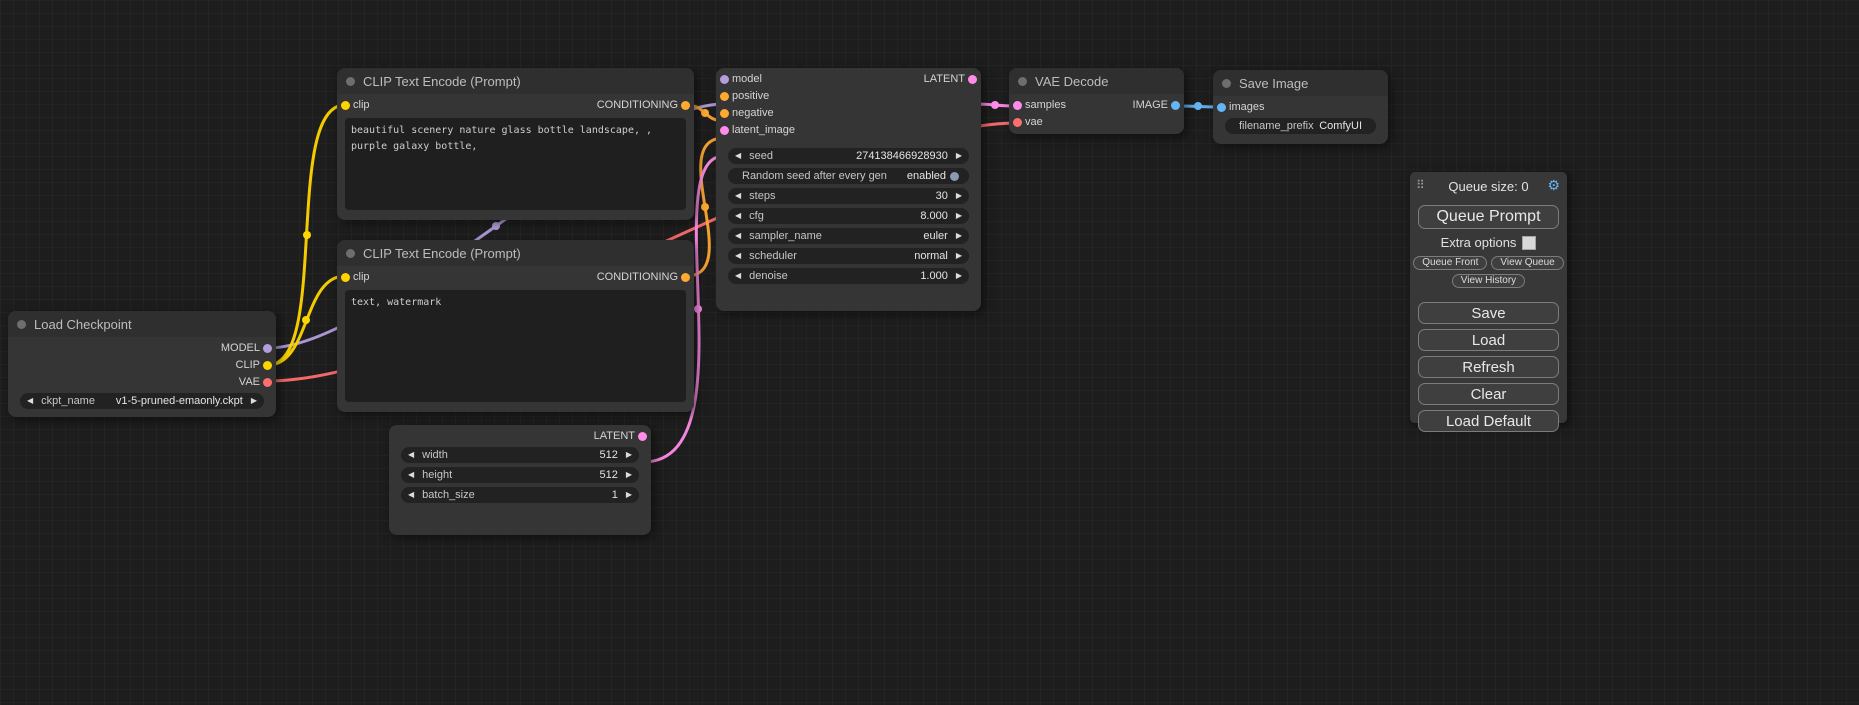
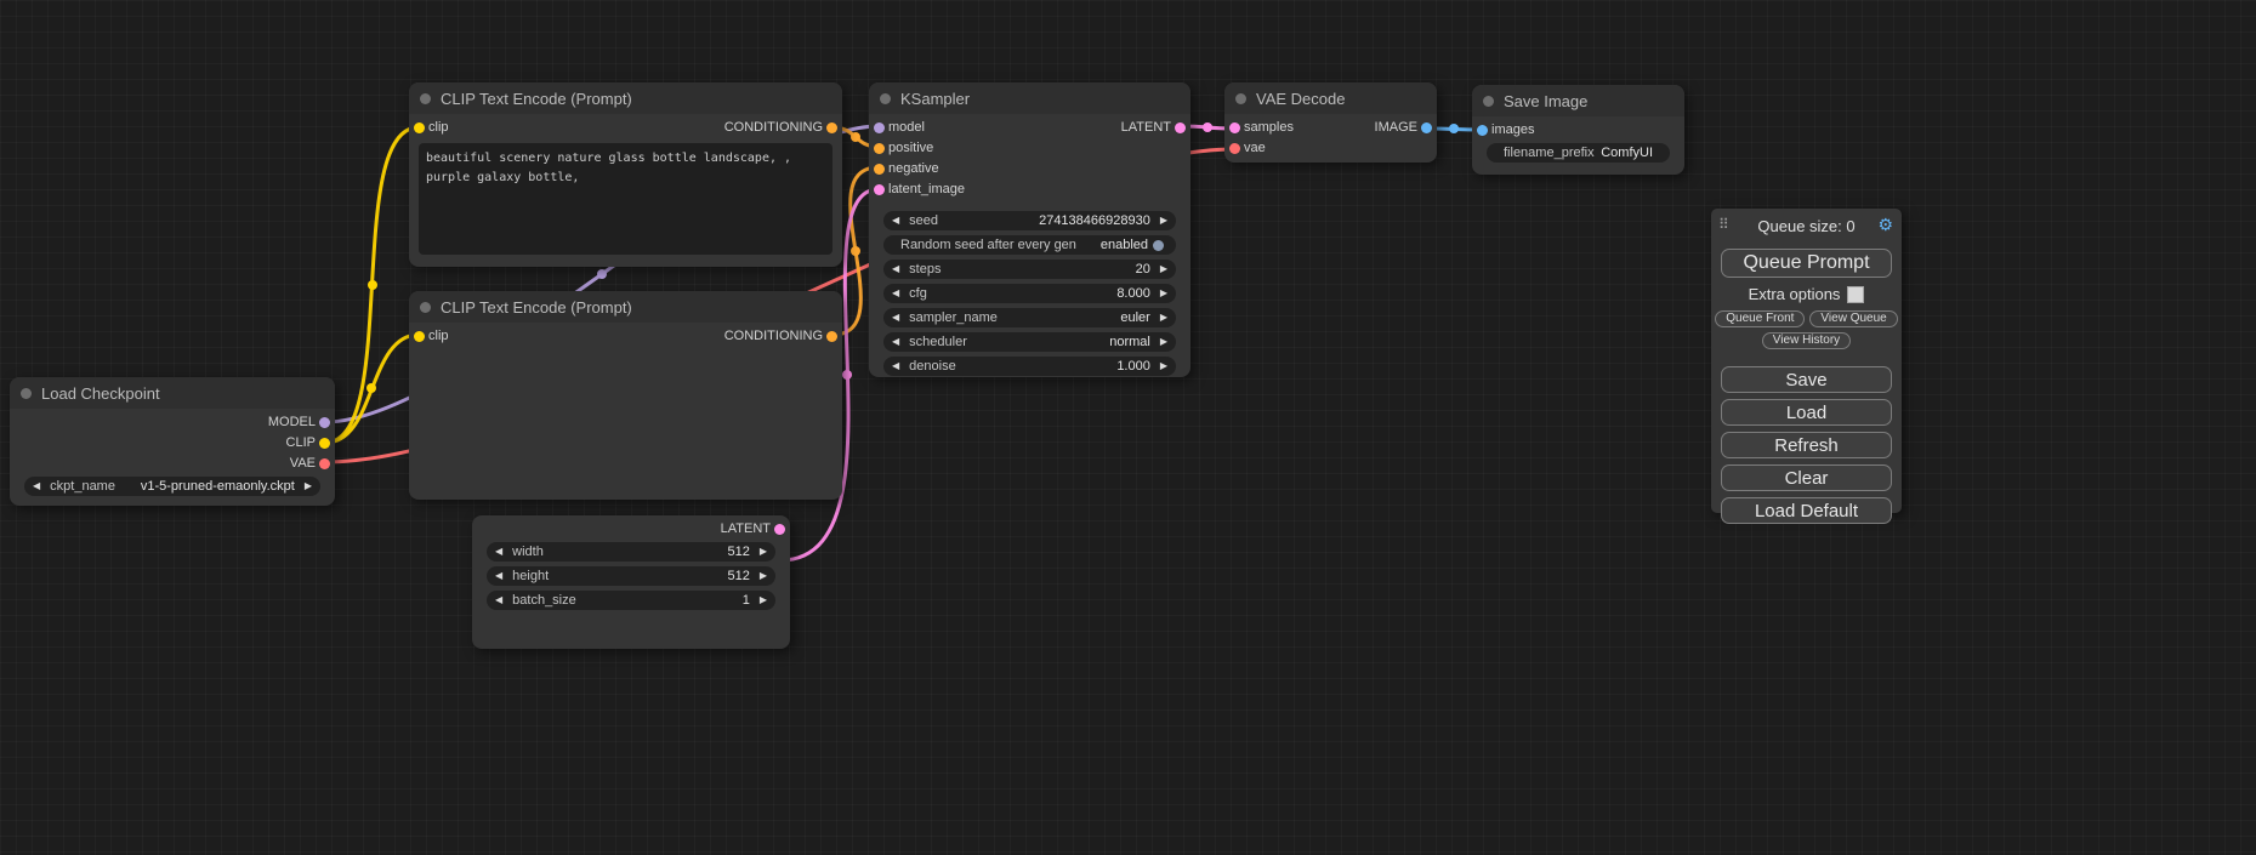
  Load Checkpoint
  MODEL
  CLIP
  VAE
  ◀
  ckpt_name
  v1-5-pruned-emaonly.ckpt
  ▶
  CLIP Text Encode (Prompt)
  clip
  CONDITIONING
  beautiful scenery nature glass bottle landscape, , purple galaxy bottle,
  CLIP Text Encode (Prompt)
  clip
  CONDITIONING
- text, watermark
  LATENT
  ◀
  width
  512
  ▶
  ◀
  height
  512
  ▶
  ◀
  batch_size
  1
  ▶
+ KSampler
  model
  LATENT
  positive
  negative
  latent_image
  ◀
  seed
  274138466928930
  ▶
  Random seed after every gen
  enabled
  ◀
  steps
- 30
+ 20
  ▶
  ◀
  cfg
  8.000
  ▶
  ◀
  sampler_name
  euler
  ▶
  ◀
  scheduler
  normal
  ▶
  ◀
  denoise
  1.000
  ▶
  VAE Decode
  samples
  IMAGE
  vae
  Save Image
  images
  filename_prefix
  ComfyUI
  ⠿
  Queue size: 0
  ⚙
  Queue Prompt
  Extra options
  Queue Front
  View Queue
  View History
  Save
  Load
  Refresh
  Clear
  Load Default
